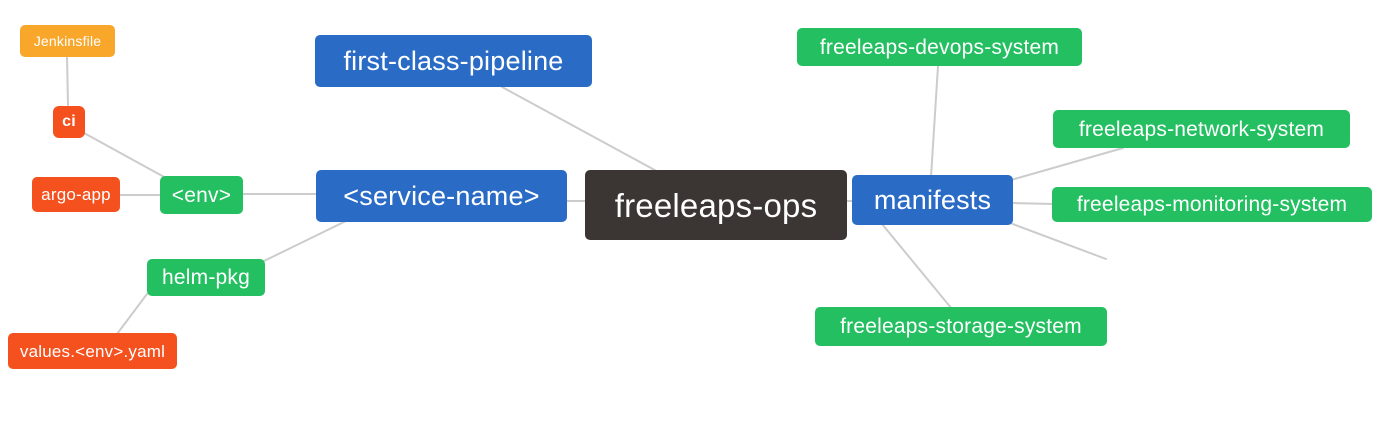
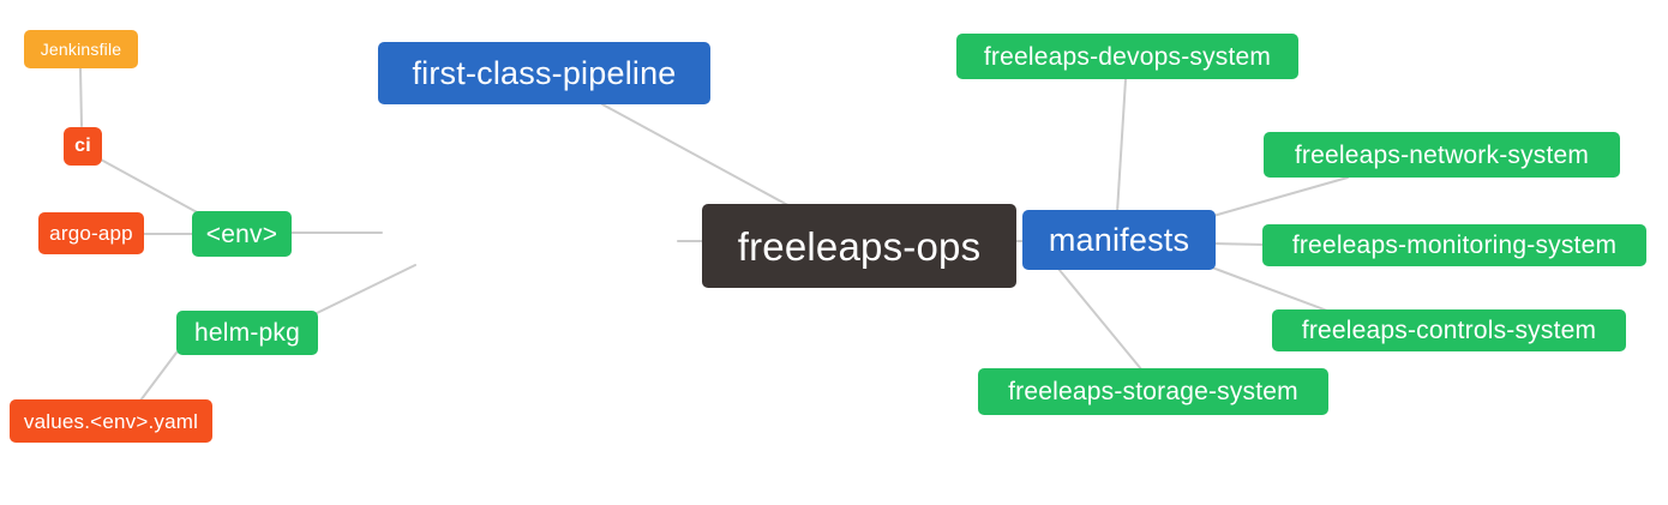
  Jenkinsfile
  ci
  argo-app
  <env>
  helm-pkg
  values.<env>.yaml
  first-class-pipeline
- <service-name>
  freeleaps-ops
  manifests
  freeleaps-devops-system
  freeleaps-network-system
  freeleaps-monitoring-system
+ freeleaps-controls-system
  freeleaps-storage-system
